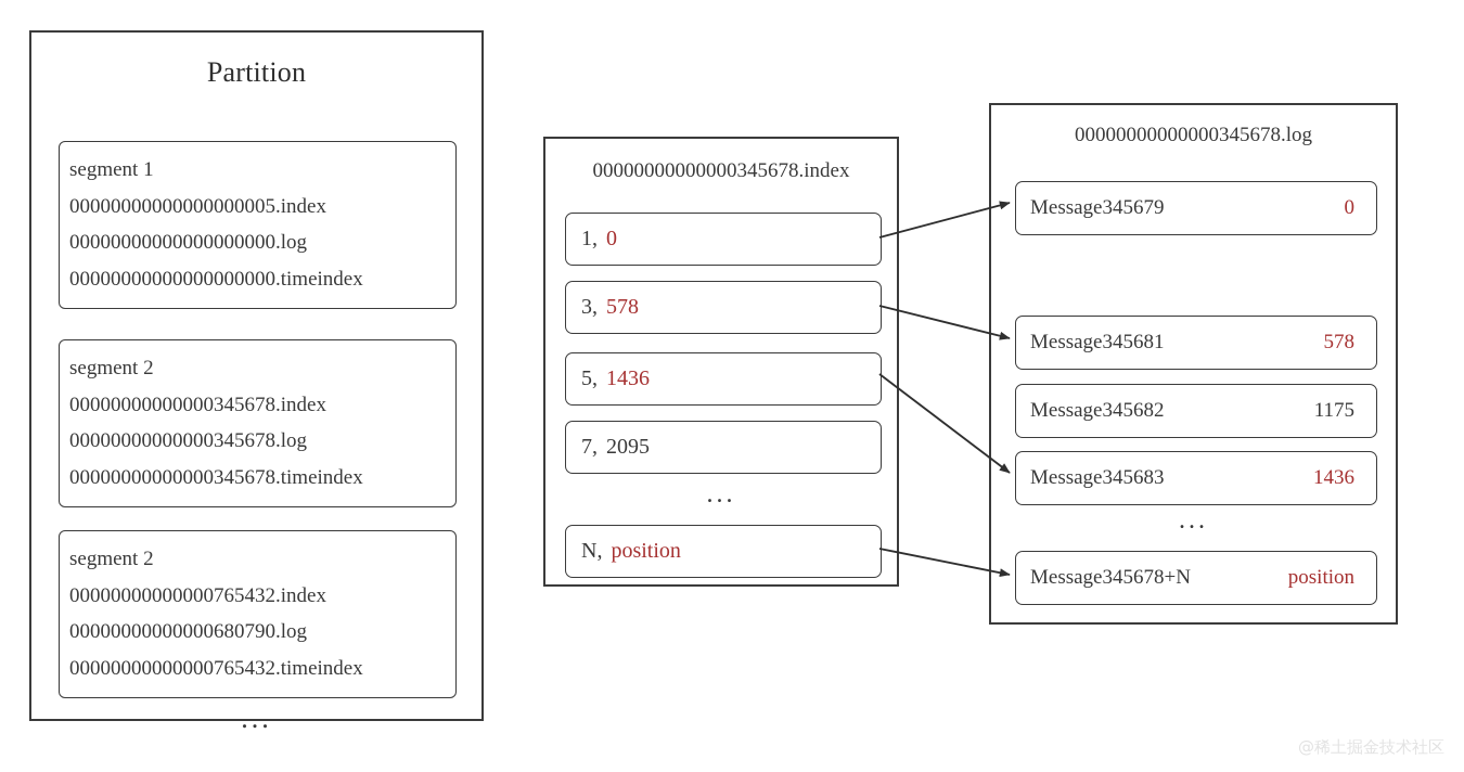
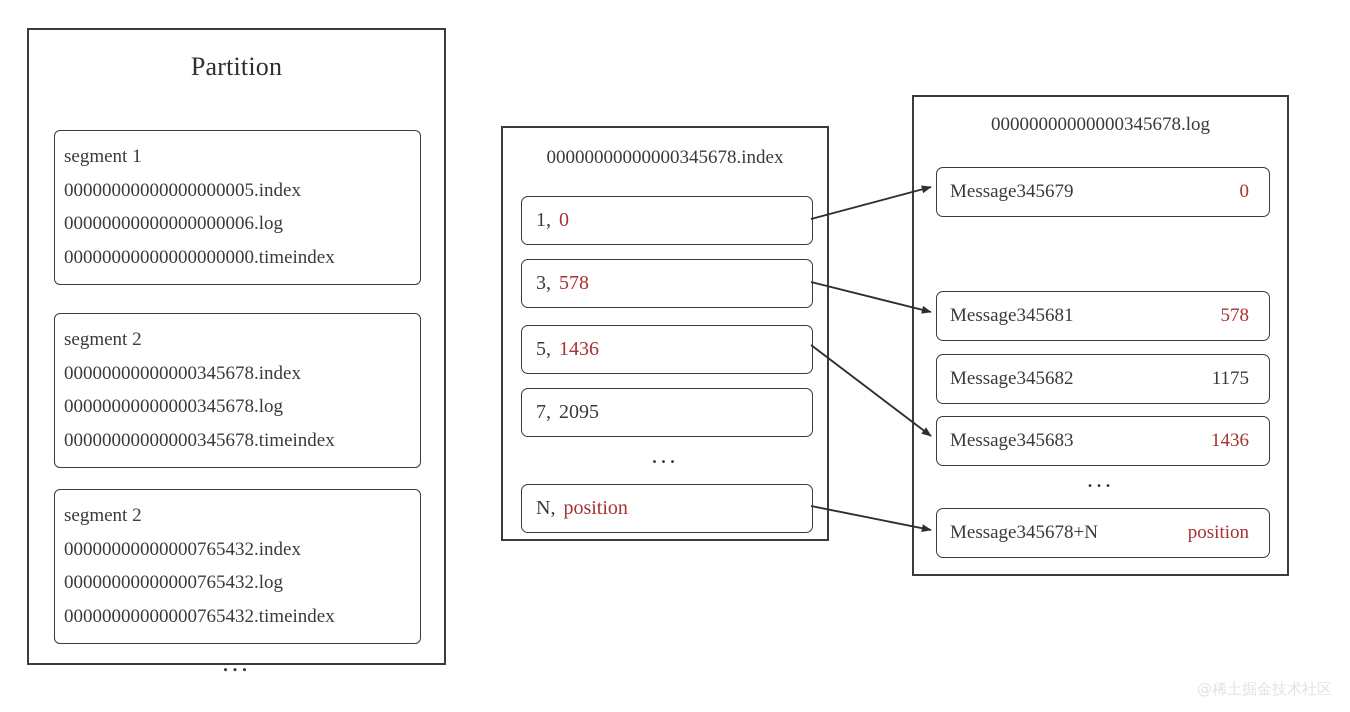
  Partition
  segment 1
  00000000000000000005.index
- 00000000000000000000.log
+ 00000000000000000006.log
  00000000000000000000.timeindex
  segment 2
  00000000000000345678.index
  00000000000000345678.log
  00000000000000345678.timeindex
  segment 2
  00000000000000765432.index
- 00000000000000680790.log
+ 00000000000000765432.log
  00000000000000765432.timeindex
  ...
  00000000000000345678.index
  1,
  0
  3,
  578
  5,
  1436
  7,
  2095
  ...
  N,
  position
  00000000000000345678.log
  Message345679
  0
  Message345681
  578
  Message345682
  1175
  Message345683
  1436
  ...
  Message345678+N
  position
  @稀土掘金技术社区
